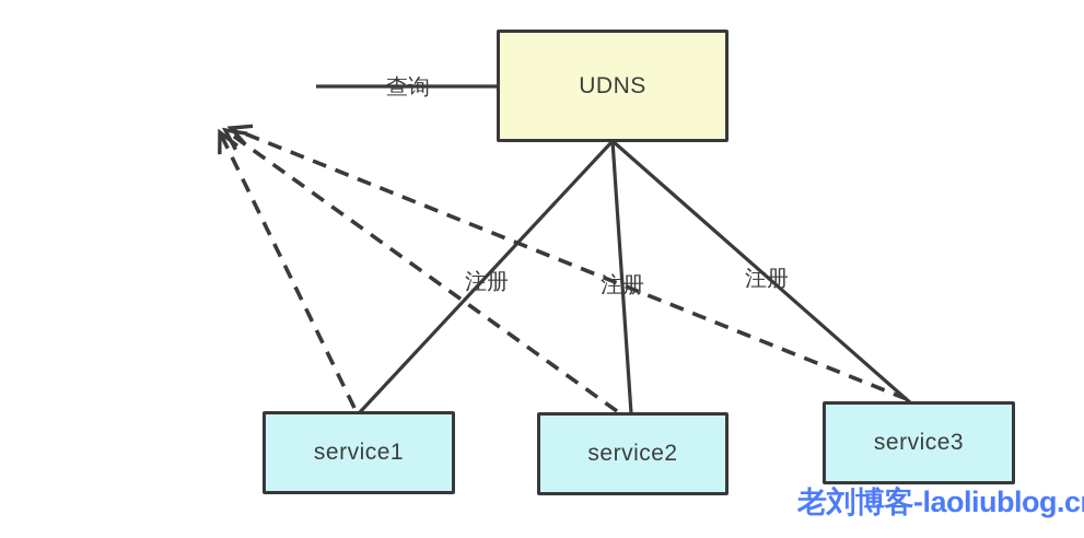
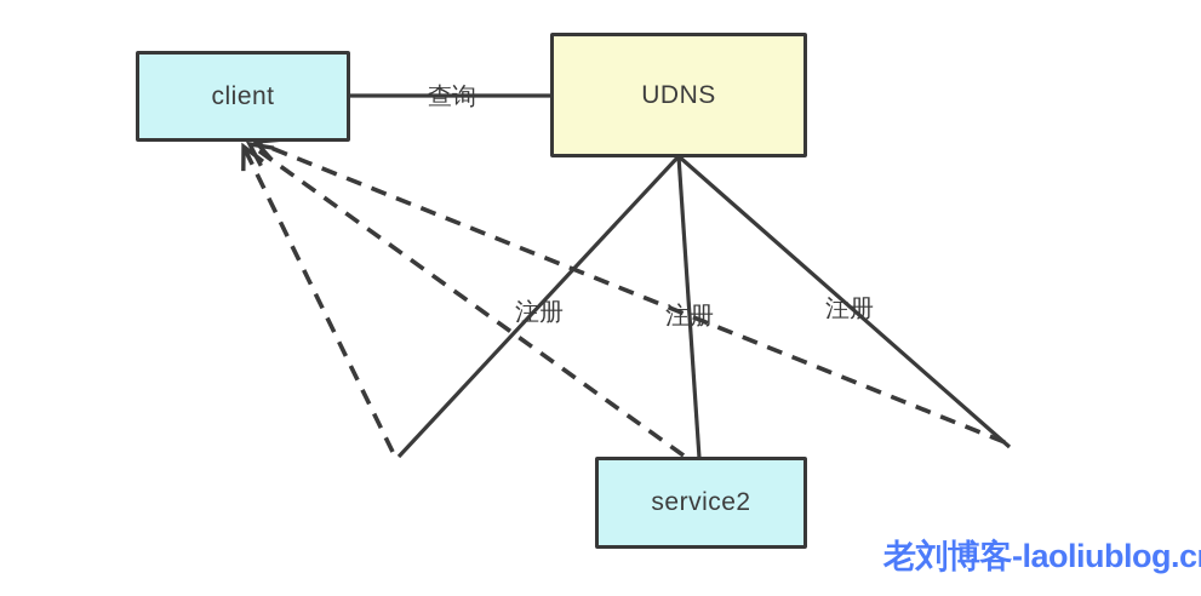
+ client
  UDNS
- service1
  service2
- service3
  查询
  注册
  注册
  注册
  老刘博客-laoliublog.c
